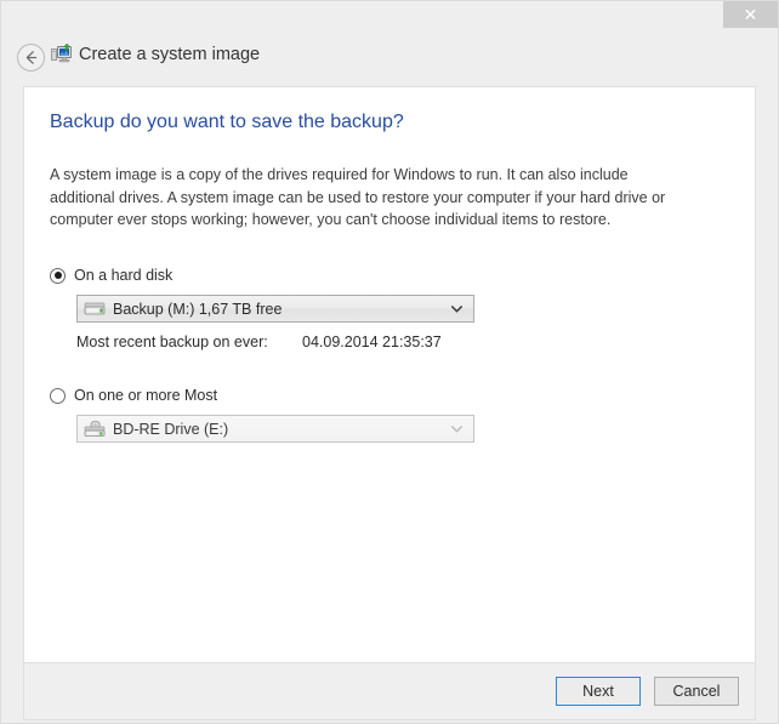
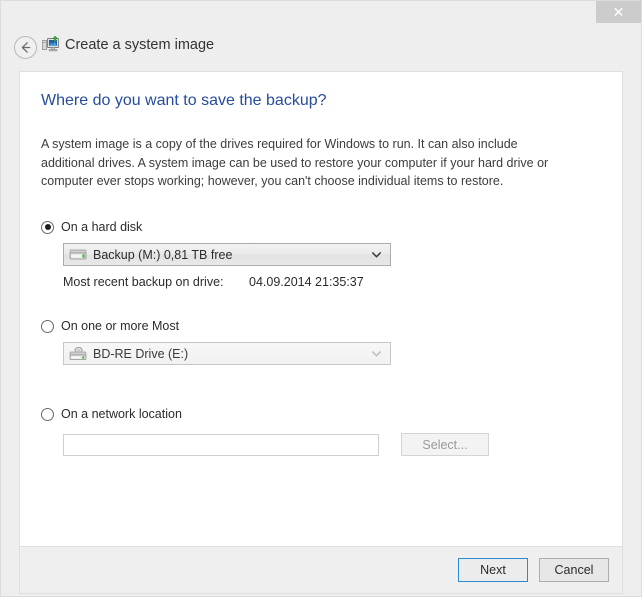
  ✕
  Create a system image
- Backup do you want to save the backup?
+ Where do you want to save the backup?
  A system image is a copy of the drives required for Windows to run. It can also include additional drives. A system image can be used to restore your computer if your hard drive or computer ever stops working; however, you can't choose individual items to restore.
  On a hard disk
- Backup (M:) 1,67 TB free
+ Backup (M:) 0,81 TB free
- Most recent backup on ever:
+ Most recent backup on drive:
  04.09.2014 21:35:37
  On one or more Most
  BD-RE Drive (E:)
+ On a network location
+ Select...
  Next
  Cancel
